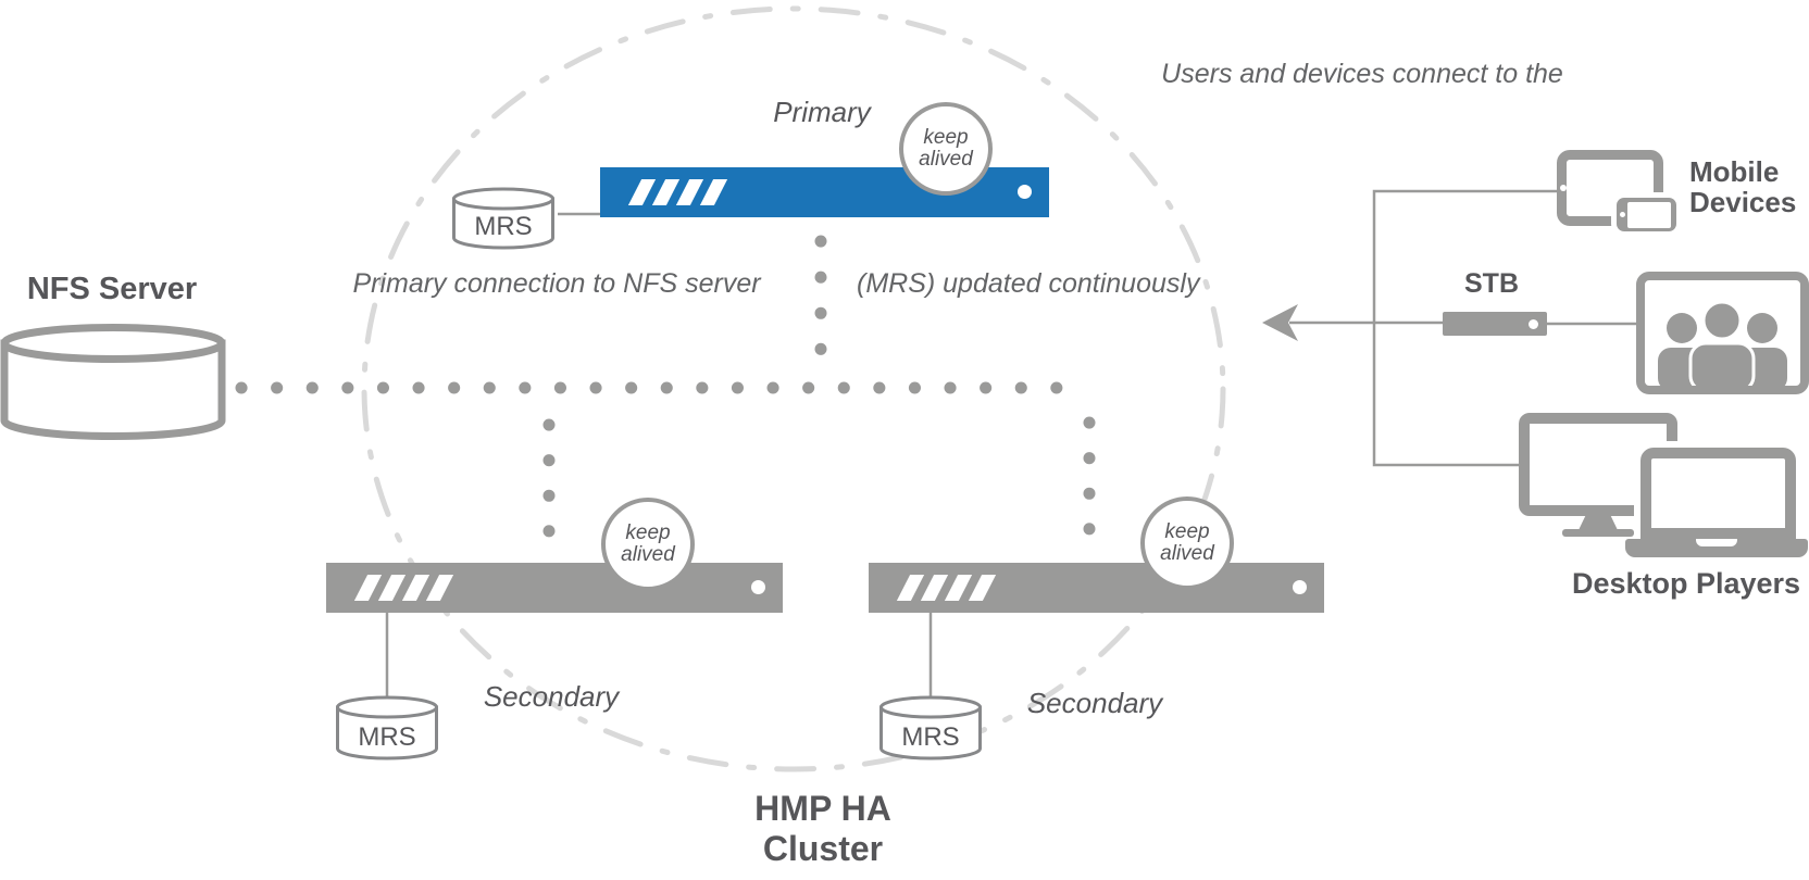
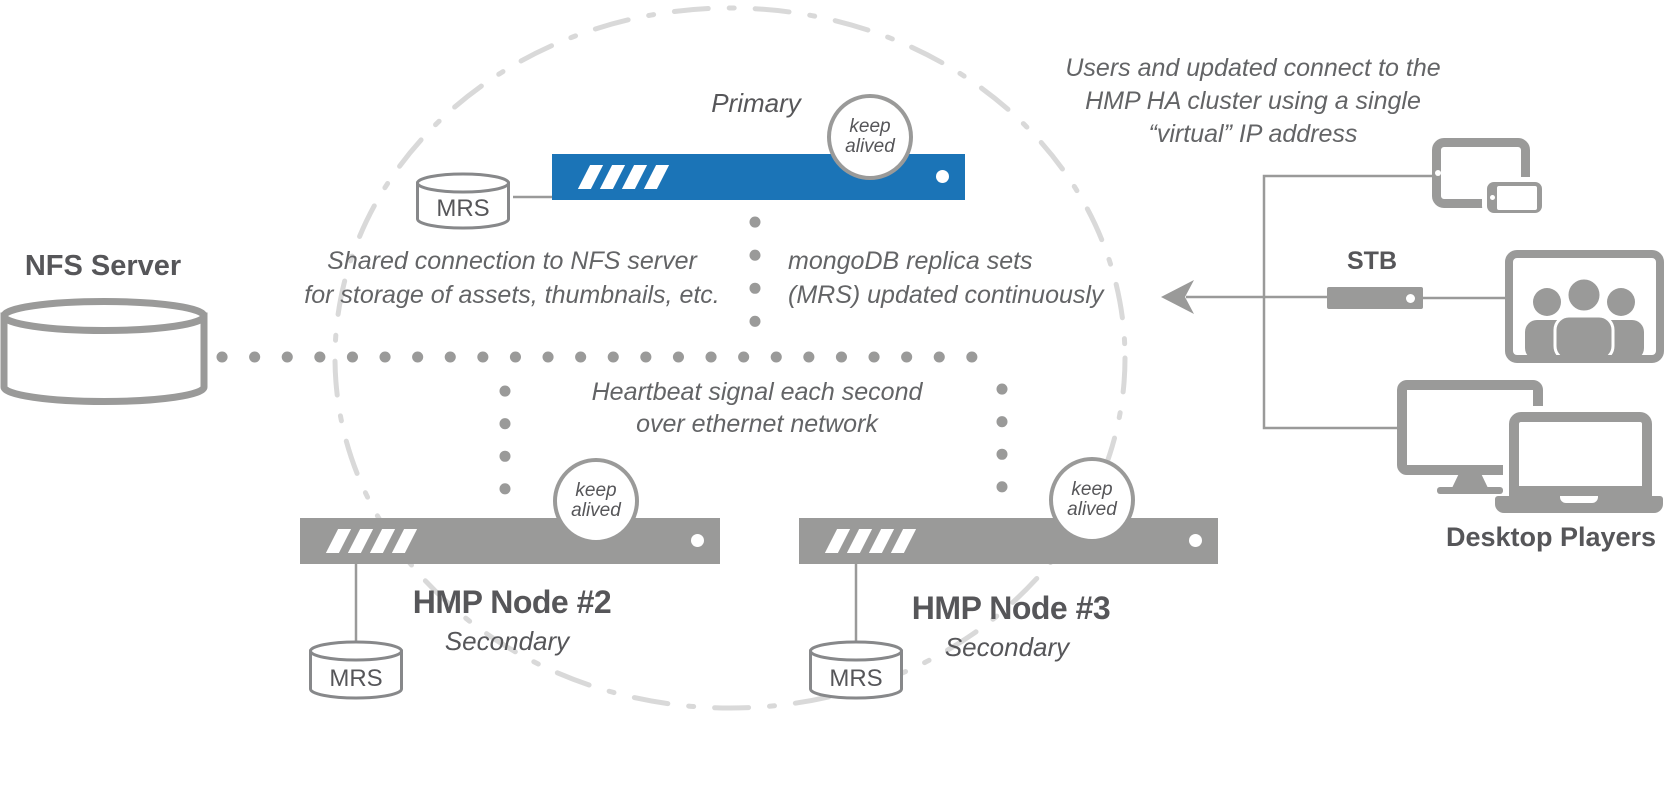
  Primary
  keep
  alived
  MRS
  NFS Server
- Primary connection to NFS server
+ Shared connection to NFS server
+ for storage of assets, thumbnails, etc.
+ mongoDB replica sets
  (MRS) updated continuously
+ Heartbeat signal each second
+ over ethernet network
- Users and devices connect to the
+ Users and updated connect to the
+ HMP HA cluster using a single
+ “virtual” IP address
  keep
  alived
+ HMP Node #2
  Secondary
  MRS
  keep
  alived
+ HMP Node #3
  Secondary
  MRS
- HMP HA
- Cluster
- Mobile
- Devices
  STB
  Desktop Players
